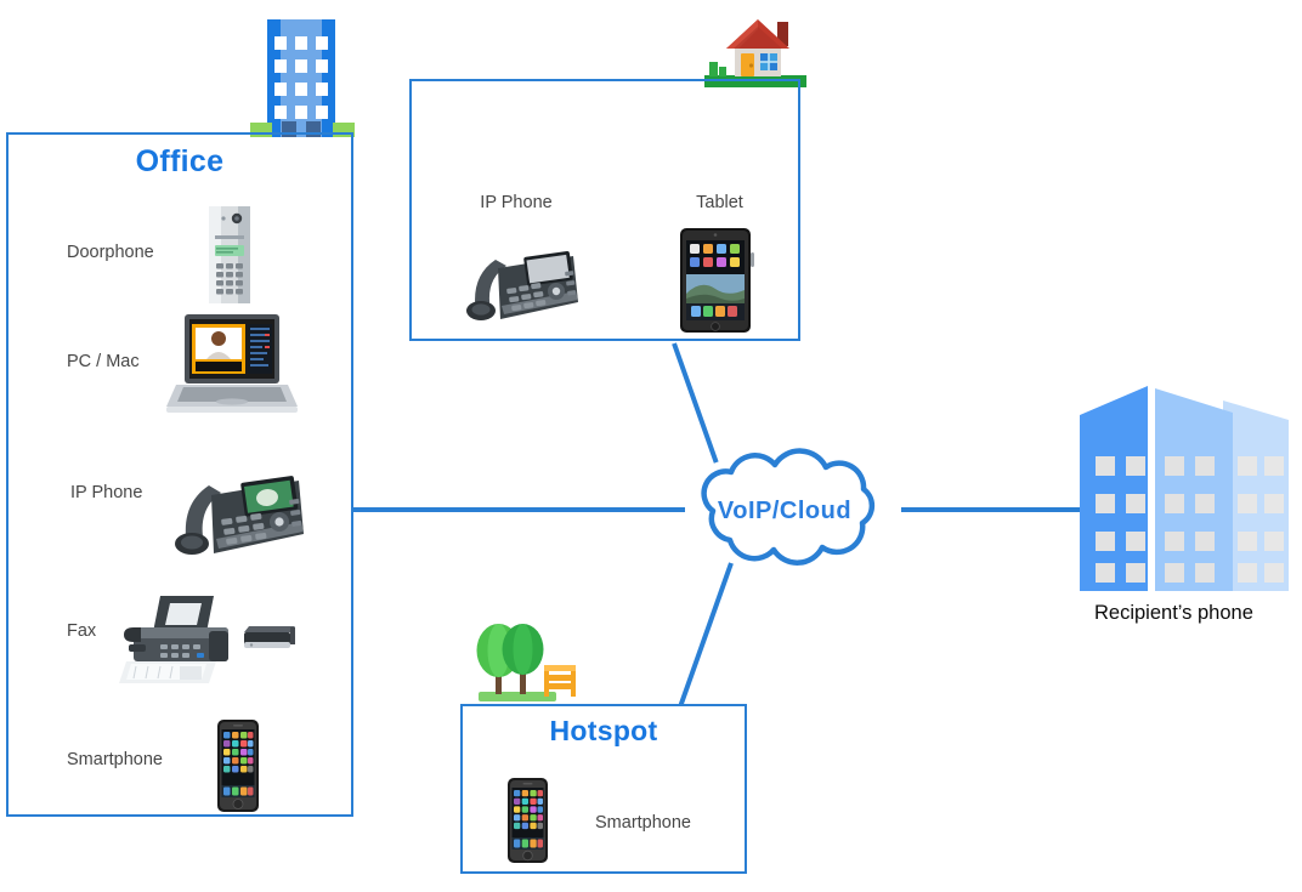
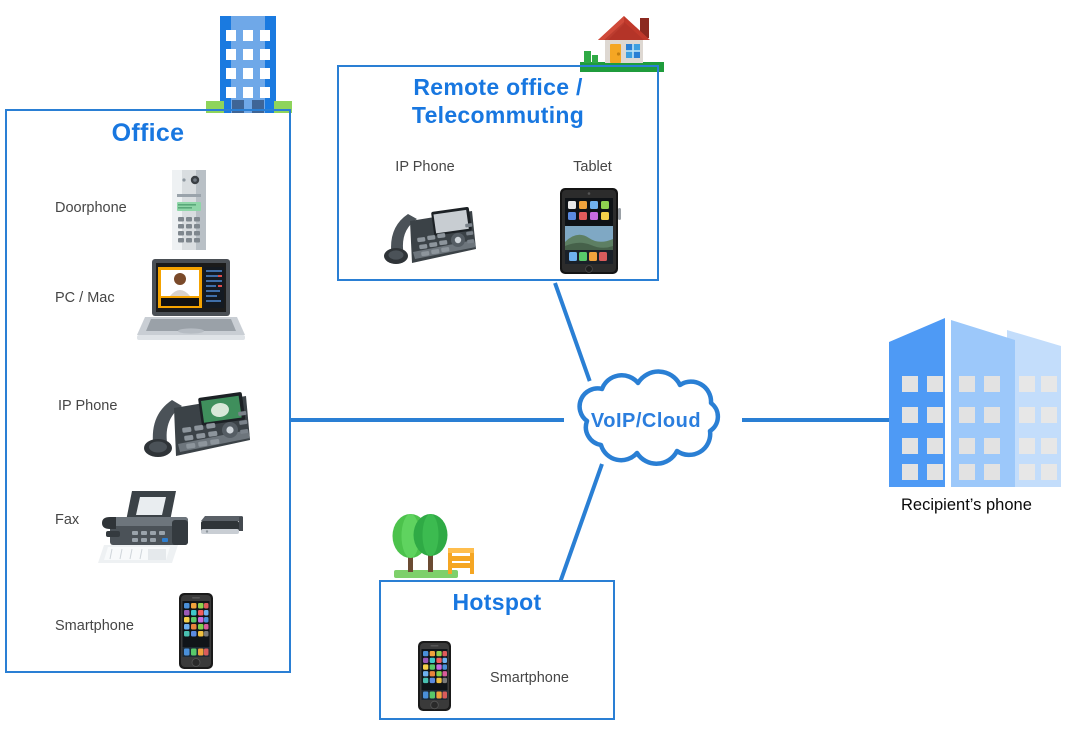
  Office
  Doorphone
  PC / Mac
  IP Phone
  Fax
  Smartphone
+ Remote office /
+ Telecommuting
  IP Phone
  Tablet
  Hotspot
  Smartphone
  VoIP/Cloud
  Recipient’s phone
